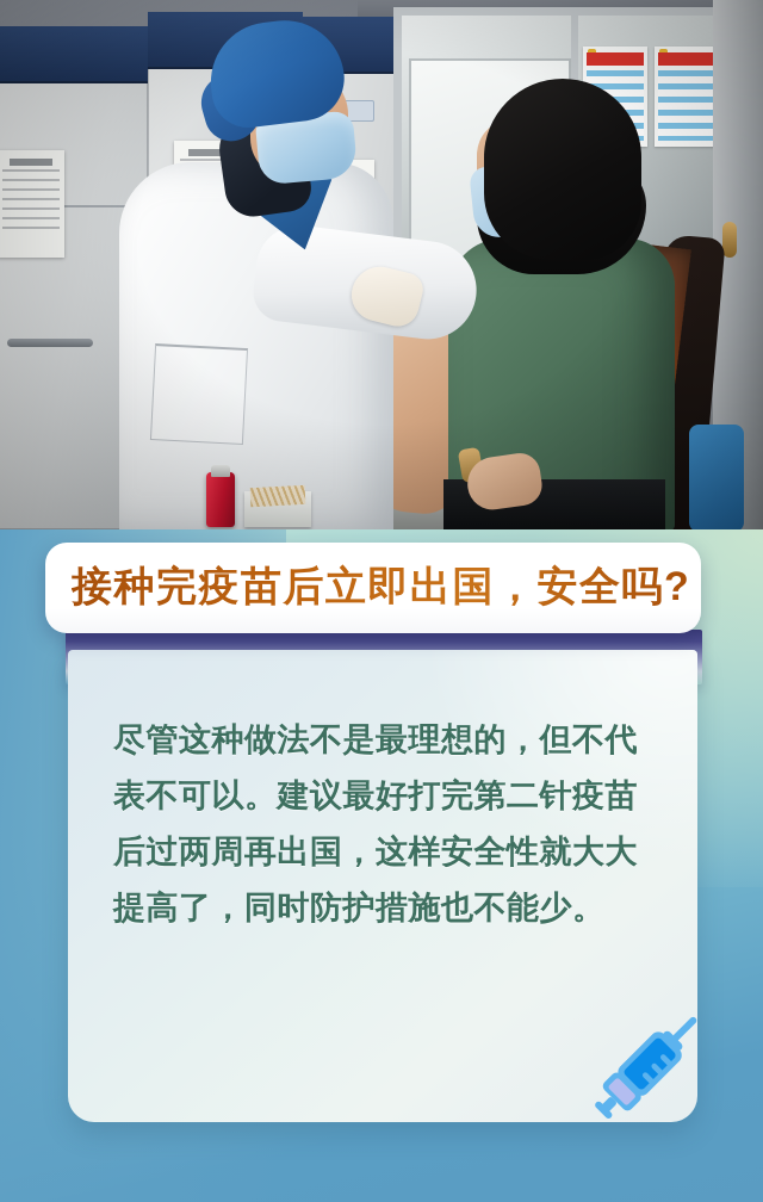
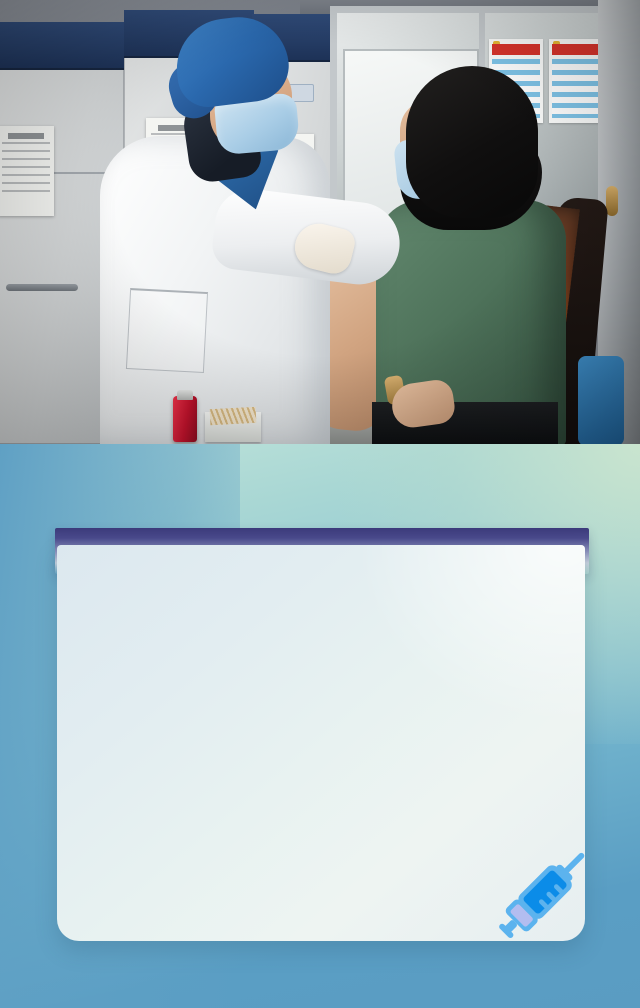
- 尽管这种做法不是最理想的，但不代表不可以。建议最好打完第二针疫苗后过两周再出国，这样安全性就大大提高了，同时防护措施也不能少。
- 接种完疫苗后立即出国，安全吗?
